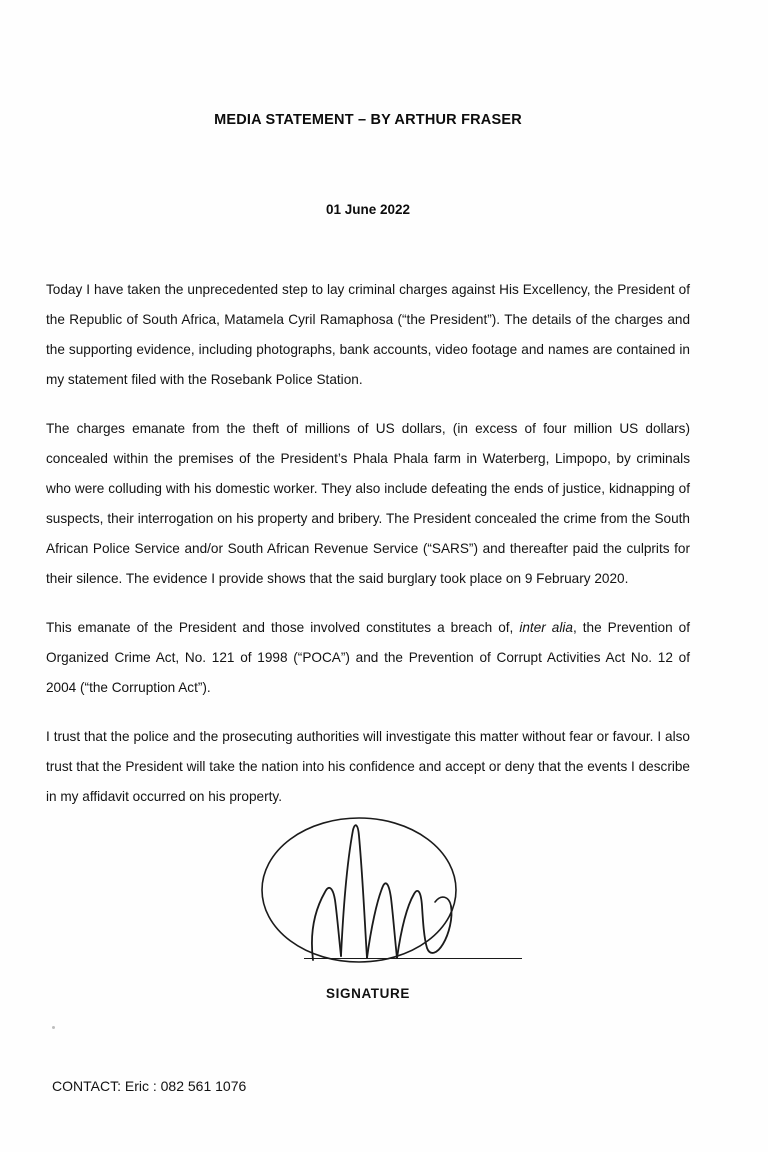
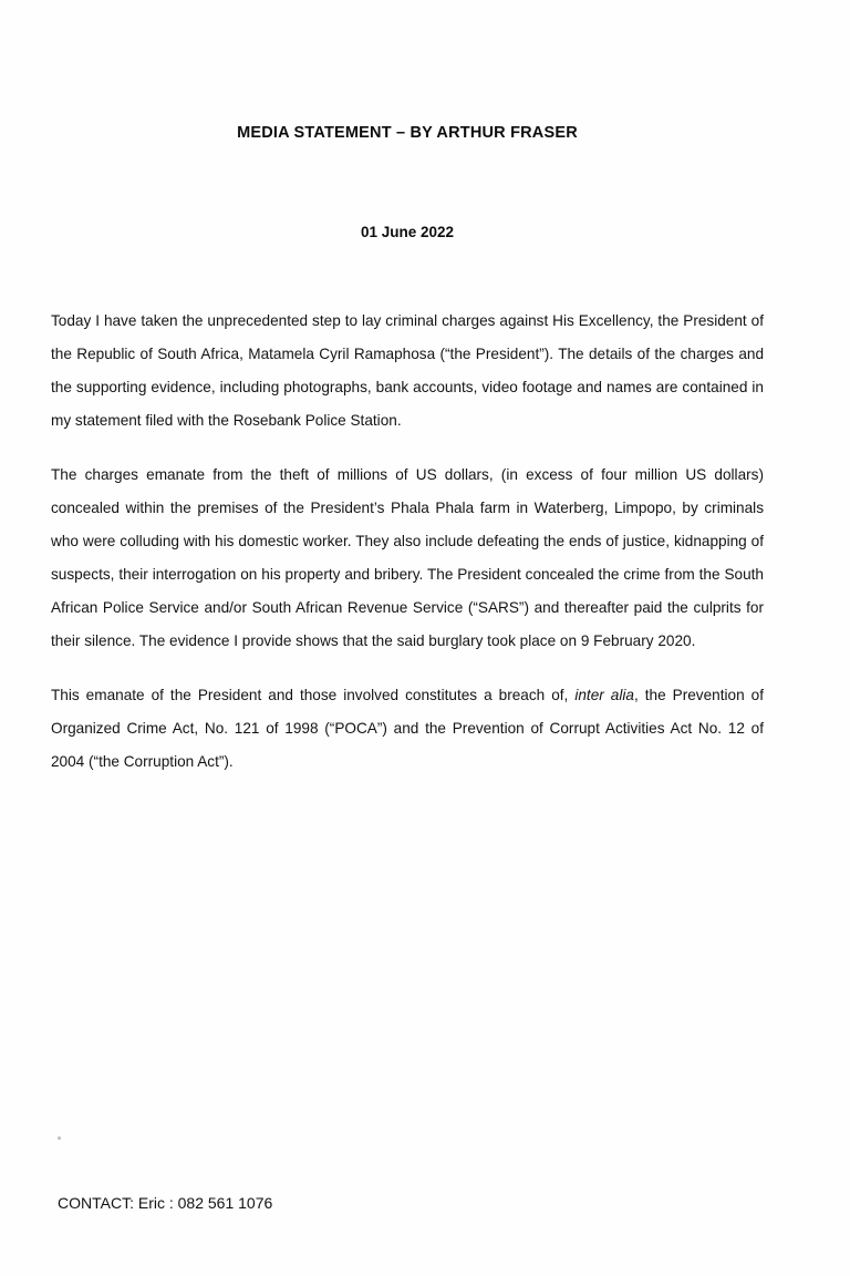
  MEDIA STATEMENT – BY ARTHUR FRASER
  01 June 2022
  Today I have taken the unprecedented step to lay criminal charges against His Excellency, the President of the Republic of South Africa, Matamela Cyril Ramaphosa (“the President”). The details of the charges and the supporting evidence, including photographs, bank accounts, video footage and names are contained in my statement filed with the Rosebank Police Station.
  The charges emanate from the theft of millions of US dollars, (in excess of four million US dollars) concealed within the premises of the President’s Phala Phala farm in Waterberg, Limpopo, by criminals who were colluding with his domestic worker. They also include defeating the ends of justice, kidnapping of suspects, their interrogation on his property and bribery. The President concealed the crime from the South African Police Service and/or South African Revenue Service (“SARS”) and thereafter paid the culprits for their silence. The evidence I provide shows that the said burglary took place on 9 February 2020.
  This emanate of the President and those involved constitutes a breach of, inter alia, the Prevention of Organized Crime Act, No. 121 of 1998 (“POCA”) and the Prevention of Corrupt Activities Act No. 12 of 2004 (“the Corruption Act”).
- I trust that the police and the prosecuting authorities will investigate this matter without fear or favour. I also trust that the President will take the nation into his confidence and accept or deny that the events I describe in my affidavit occurred on his property.
- SIGNATURE
  CONTACT: Eric : 082 561 1076
